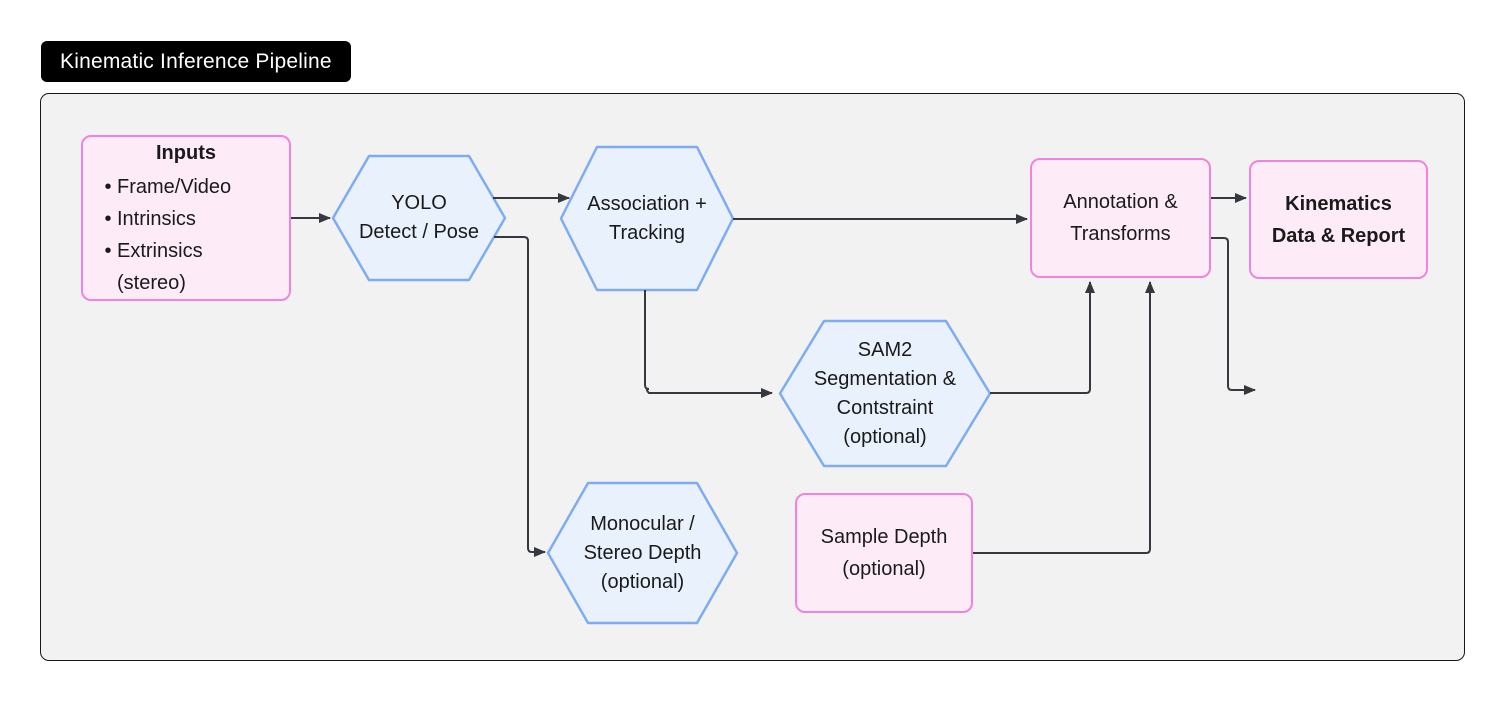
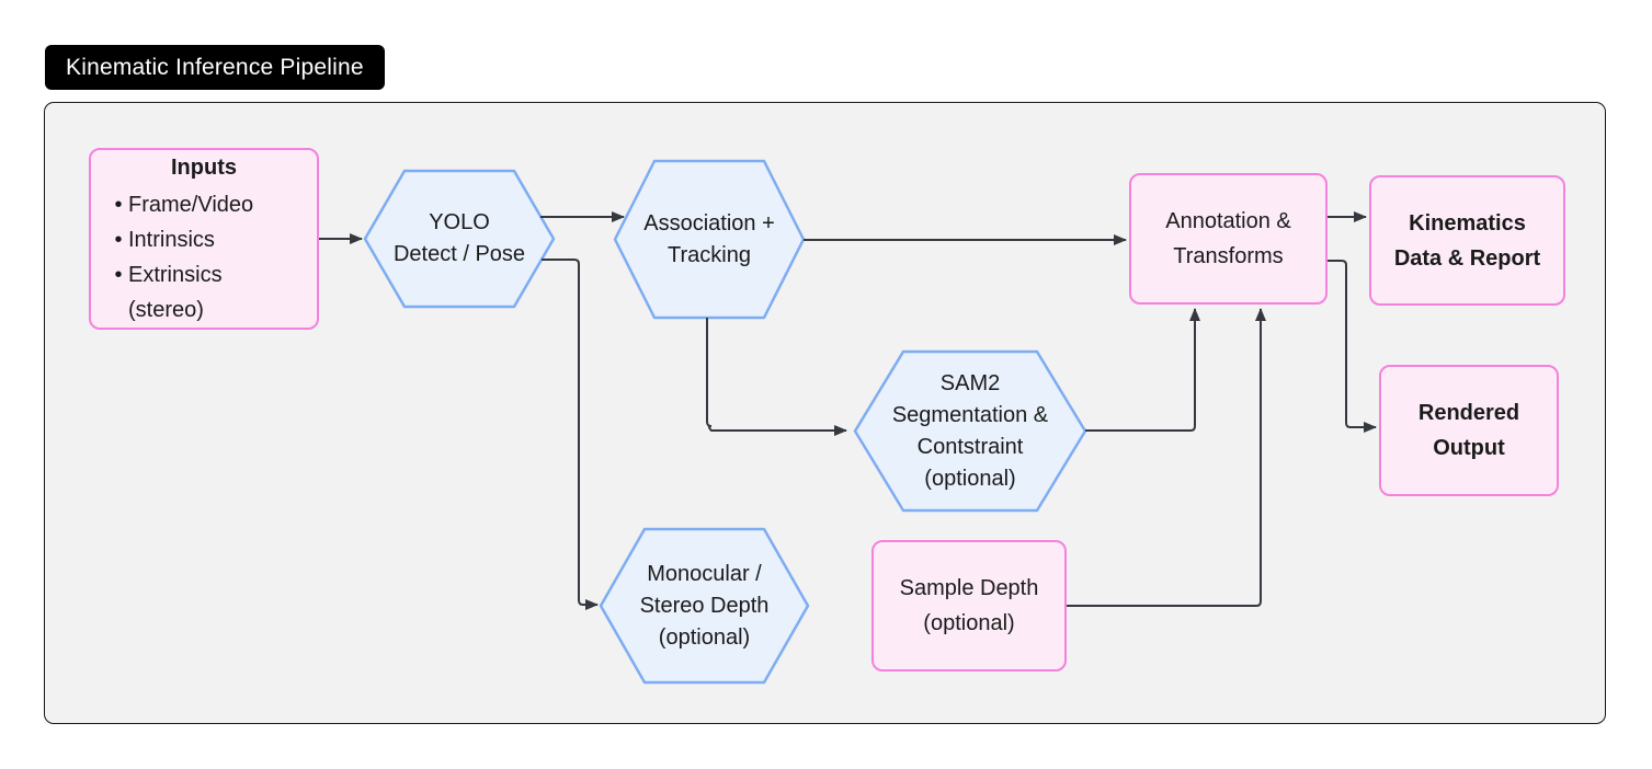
  Kinematic Inference Pipeline
  Inputs
  •
  Frame/Video
  •
  Intrinsics
  •
  Extrinsics (stereo)
  YOLO
  Detect / Pose
  Association +
  Tracking
  SAM2
  Segmentation &
  Contstraint
  (optional)
  Monocular /
  Stereo Depth
  (optional)
  Sample Depth
  (optional)
  Annotation &
  Transforms
  Kinematics
  Data & Report
+ Rendered
+ Output
